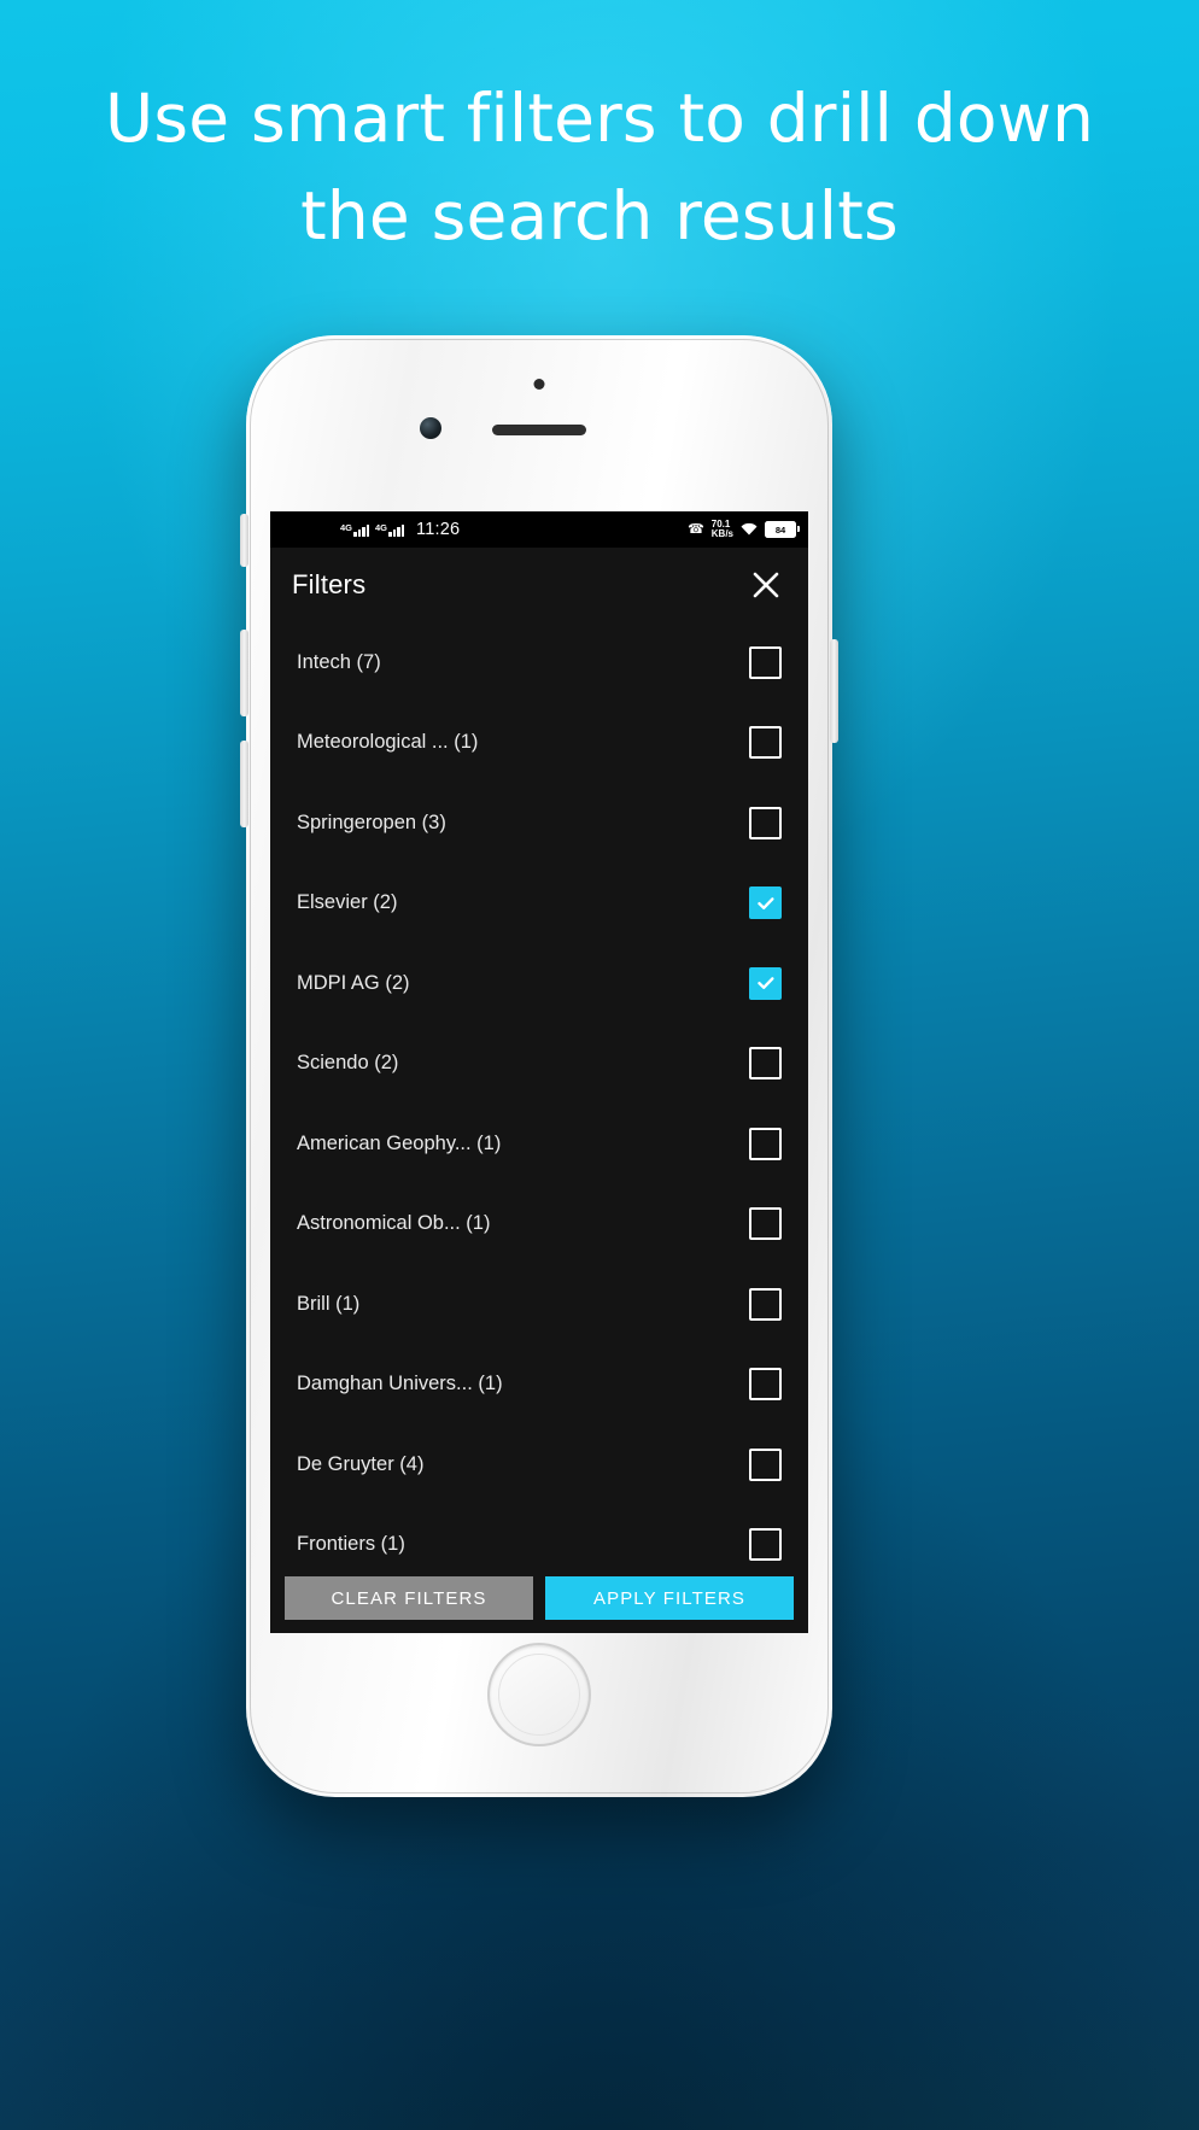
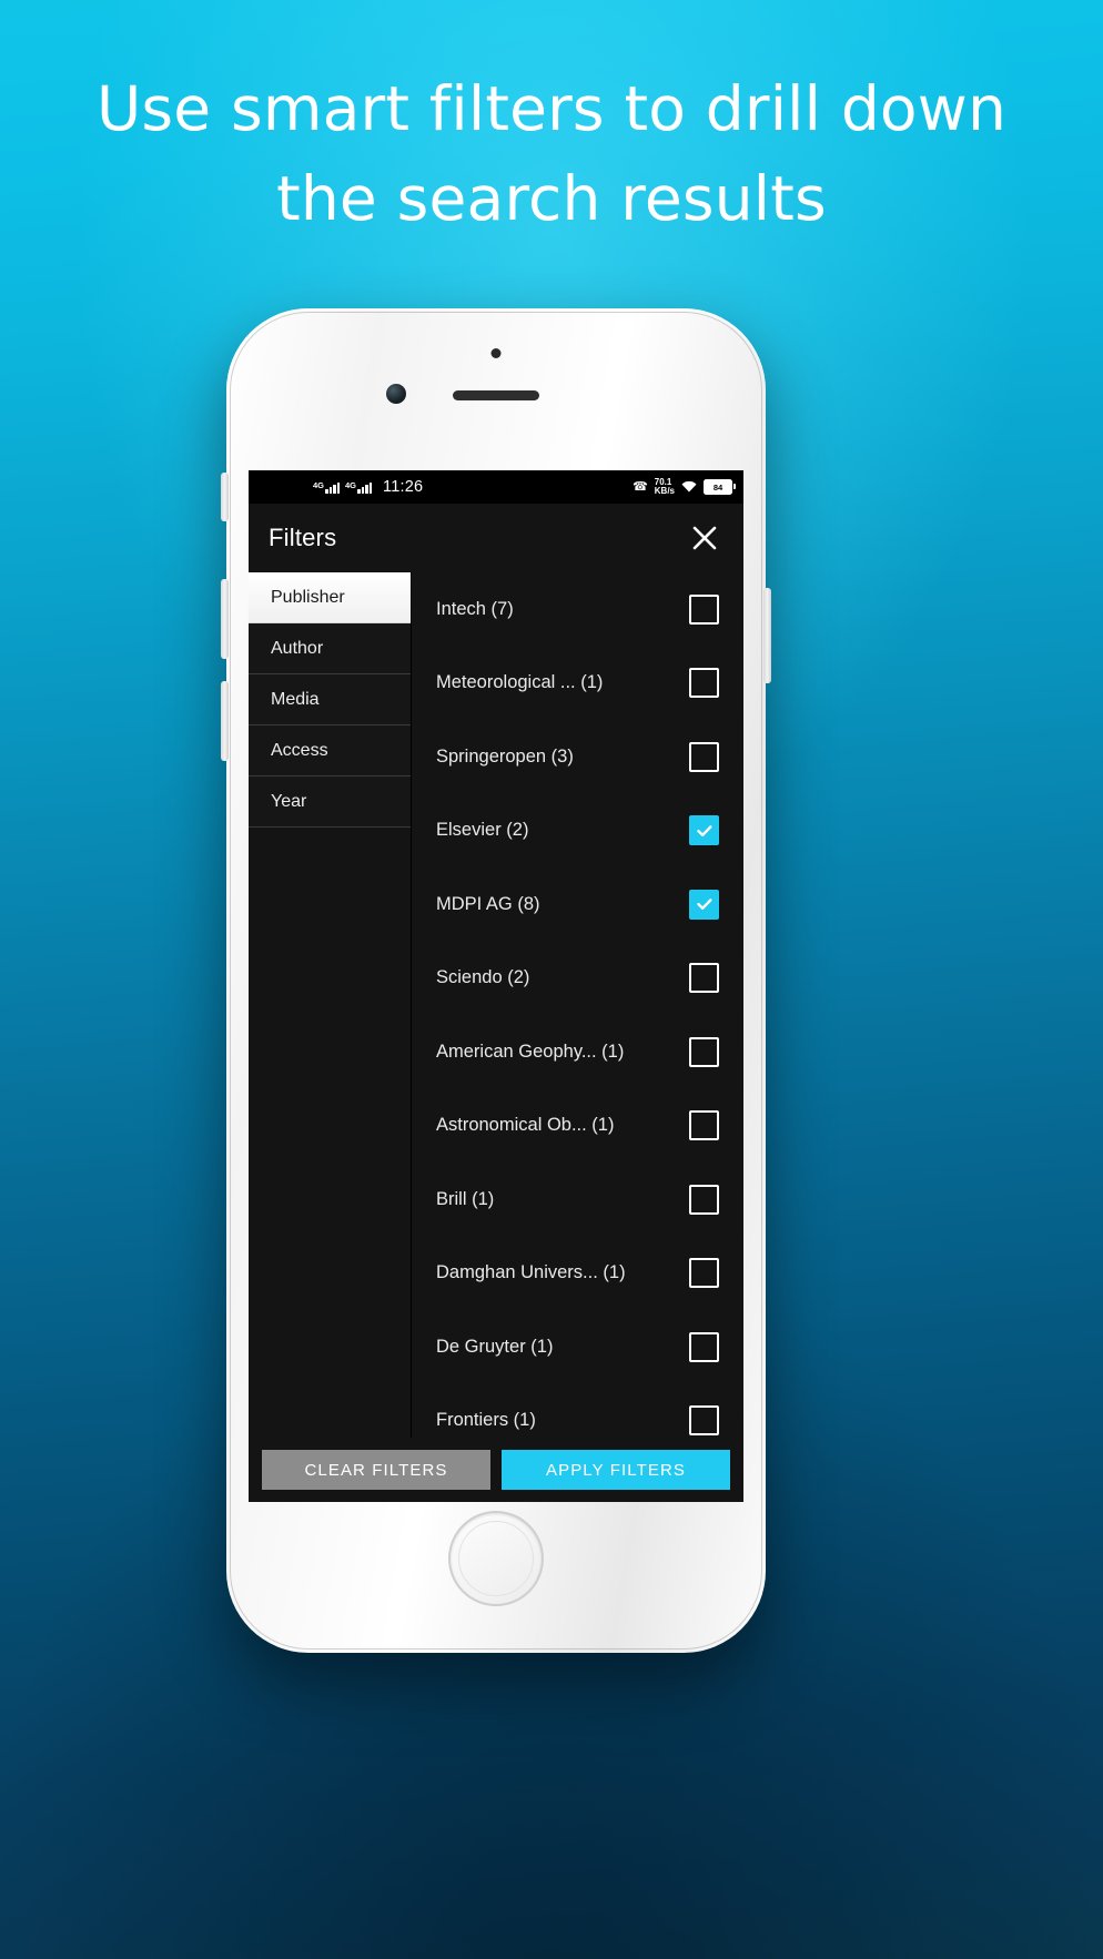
  Use smart filters to drill down the search results
  4G
  4G
  11:26
  ☎
  70.1
  KB/s
  84
  Filters
+ Publisher
+ Author
+ Media
+ Access
+ Year
  Intech (7)
  Meteorological ... (1)
  Springeropen (3)
  Elsevier (2)
- MDPI AG (2)
+ MDPI AG (8)
  Sciendo (2)
  American Geophy... (1)
  Astronomical Ob... (1)
  Brill (1)
  Damghan Univers... (1)
- De Gruyter (4)
+ De Gruyter (1)
  Frontiers (1)
  CLEAR FILTERS
  APPLY FILTERS
